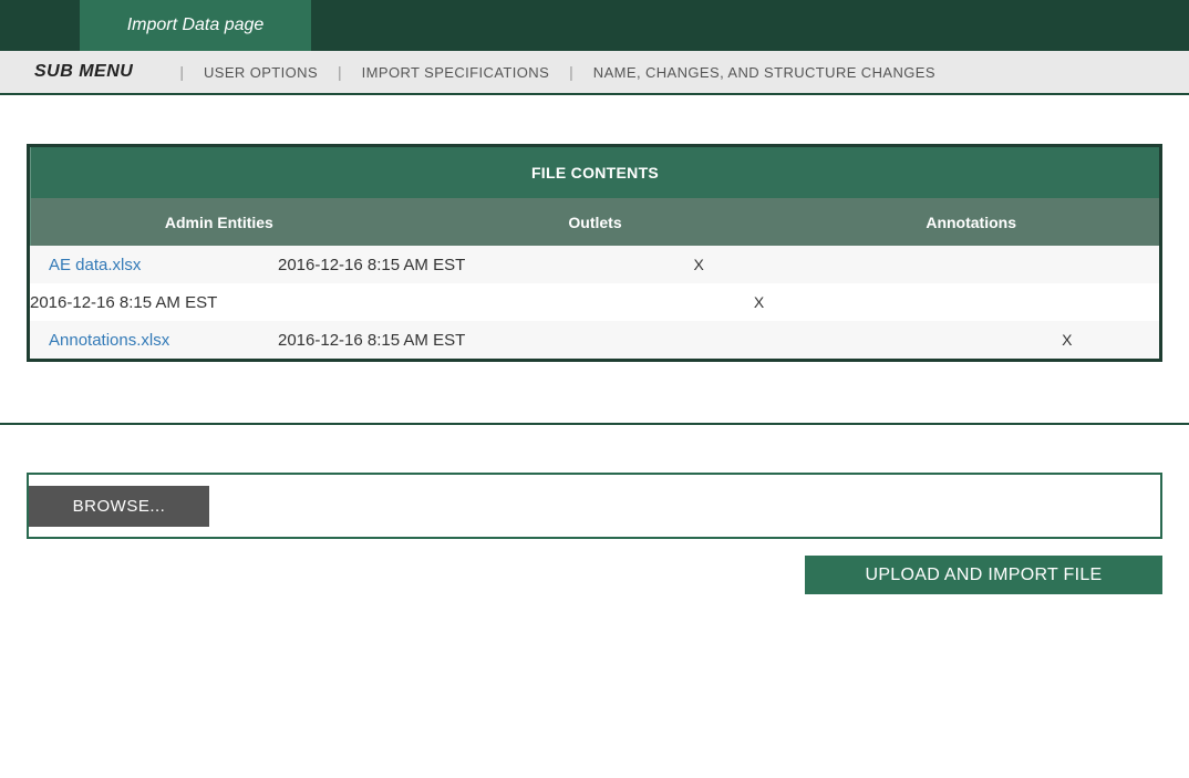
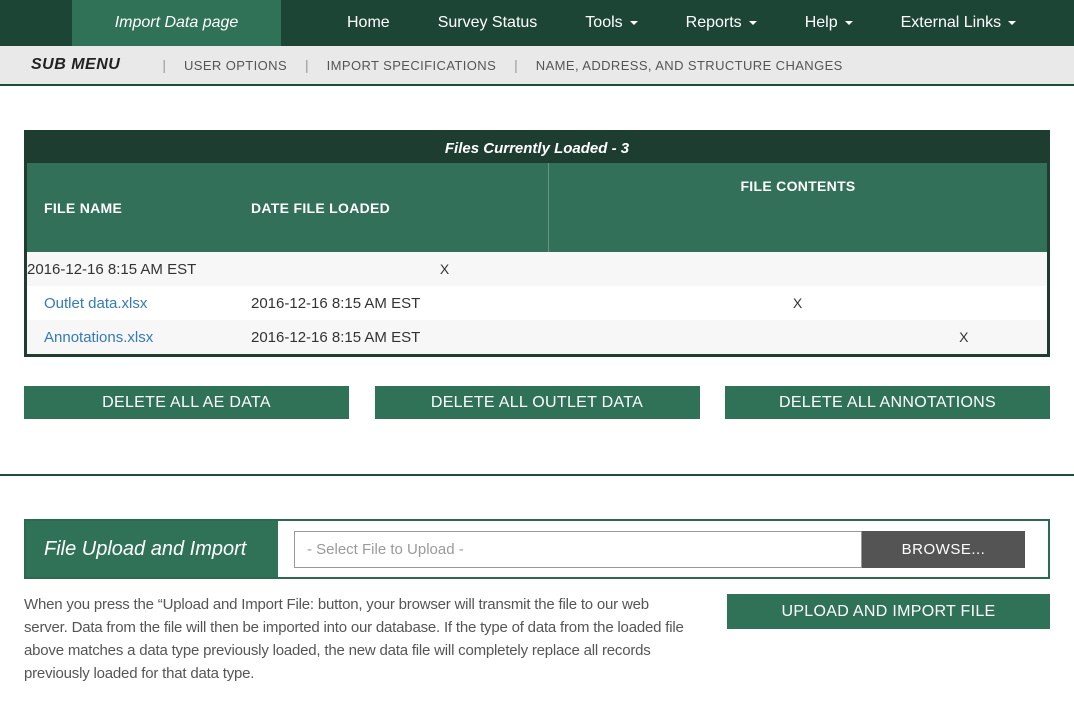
  Import Data page
+ Home
+ Survey Status
+ Tools
+ Reports
+ Help
+ External Links
  SUB MENU
  |
  USER OPTIONS
  |
  IMPORT SPECIFICATIONS
  |
- NAME, CHANGES, AND STRUCTURE CHANGES
+ NAME, ADDRESS, AND STRUCTURE CHANGES
+ Files Currently Loaded - 3
+ FILE NAME
+ DATE FILE LOADED
  FILE CONTENTS
- Admin Entities
- Outlets
- Annotations
- AE data.xlsx
  2016-12-16 8:15 AM EST
  X
+ Outlet data.xlsx
  2016-12-16 8:15 AM EST
  X
  Annotations.xlsx
  2016-12-16 8:15 AM EST
  X
+ DELETE ALL AE DATA
+ DELETE ALL OUTLET DATA
+ DELETE ALL ANNOTATIONS
+ File Upload and Import
+ - Select File to Upload -
  BROWSE...
+ When you press the “Upload and Import File: button, your browser will transmit the file to our web server. Data from the file will then be imported into our database. If the type of data from the loaded file above matches a data type previously loaded, the new data file will completely replace all records previously loaded for that data type.
  UPLOAD AND IMPORT FILE
